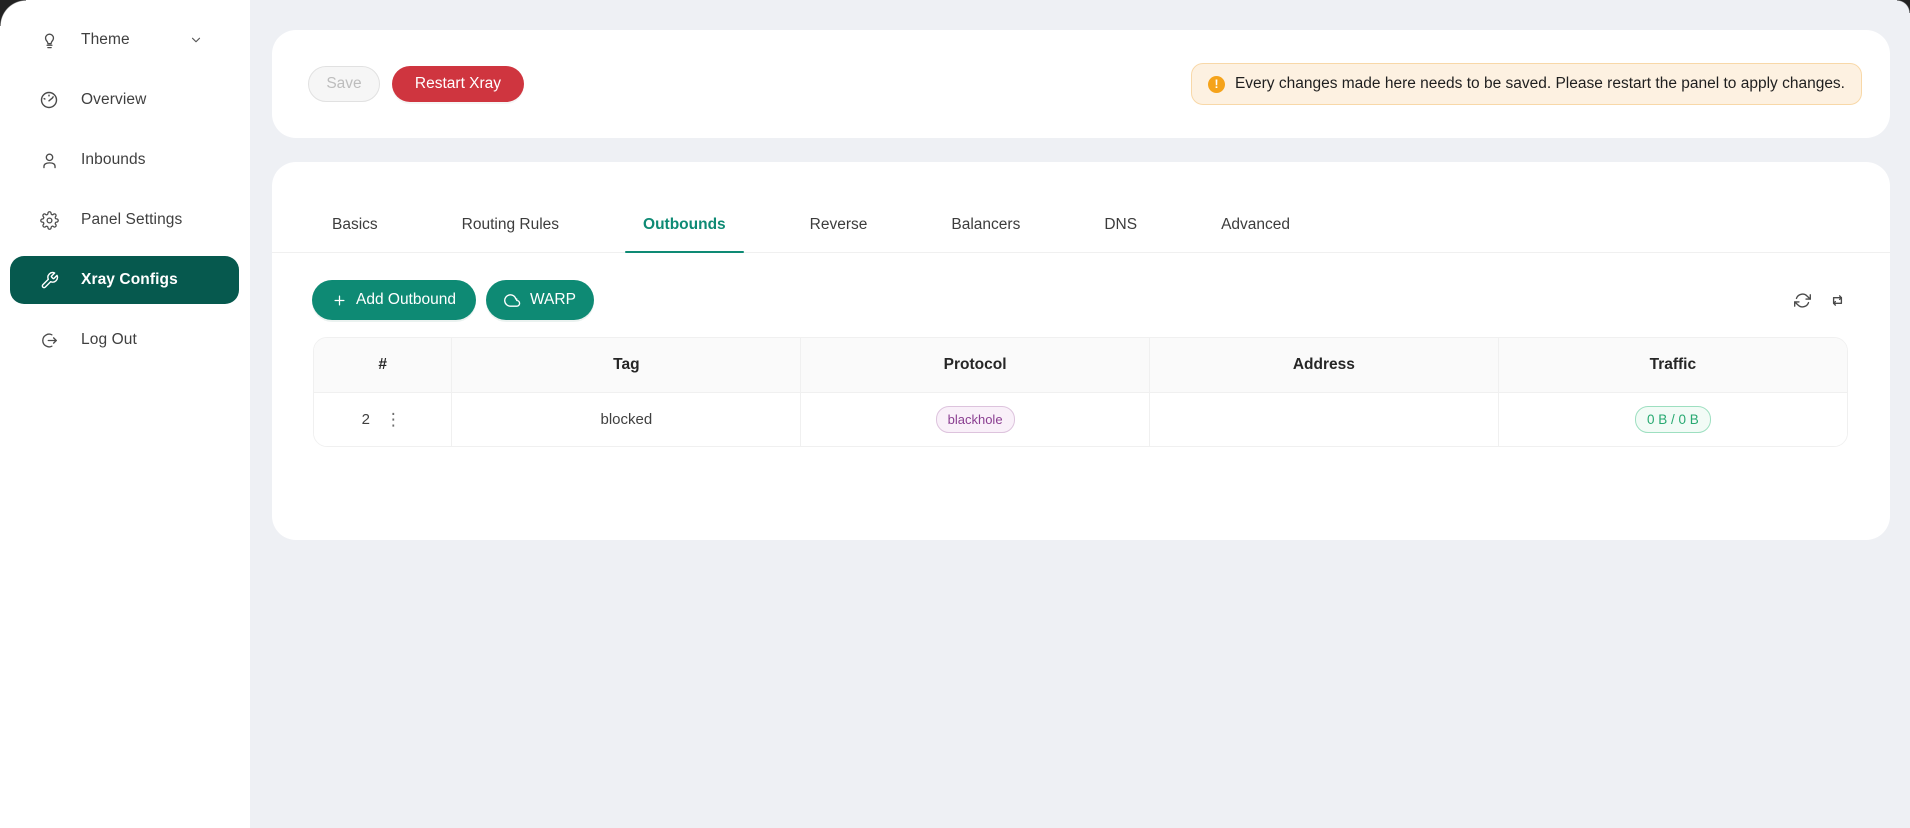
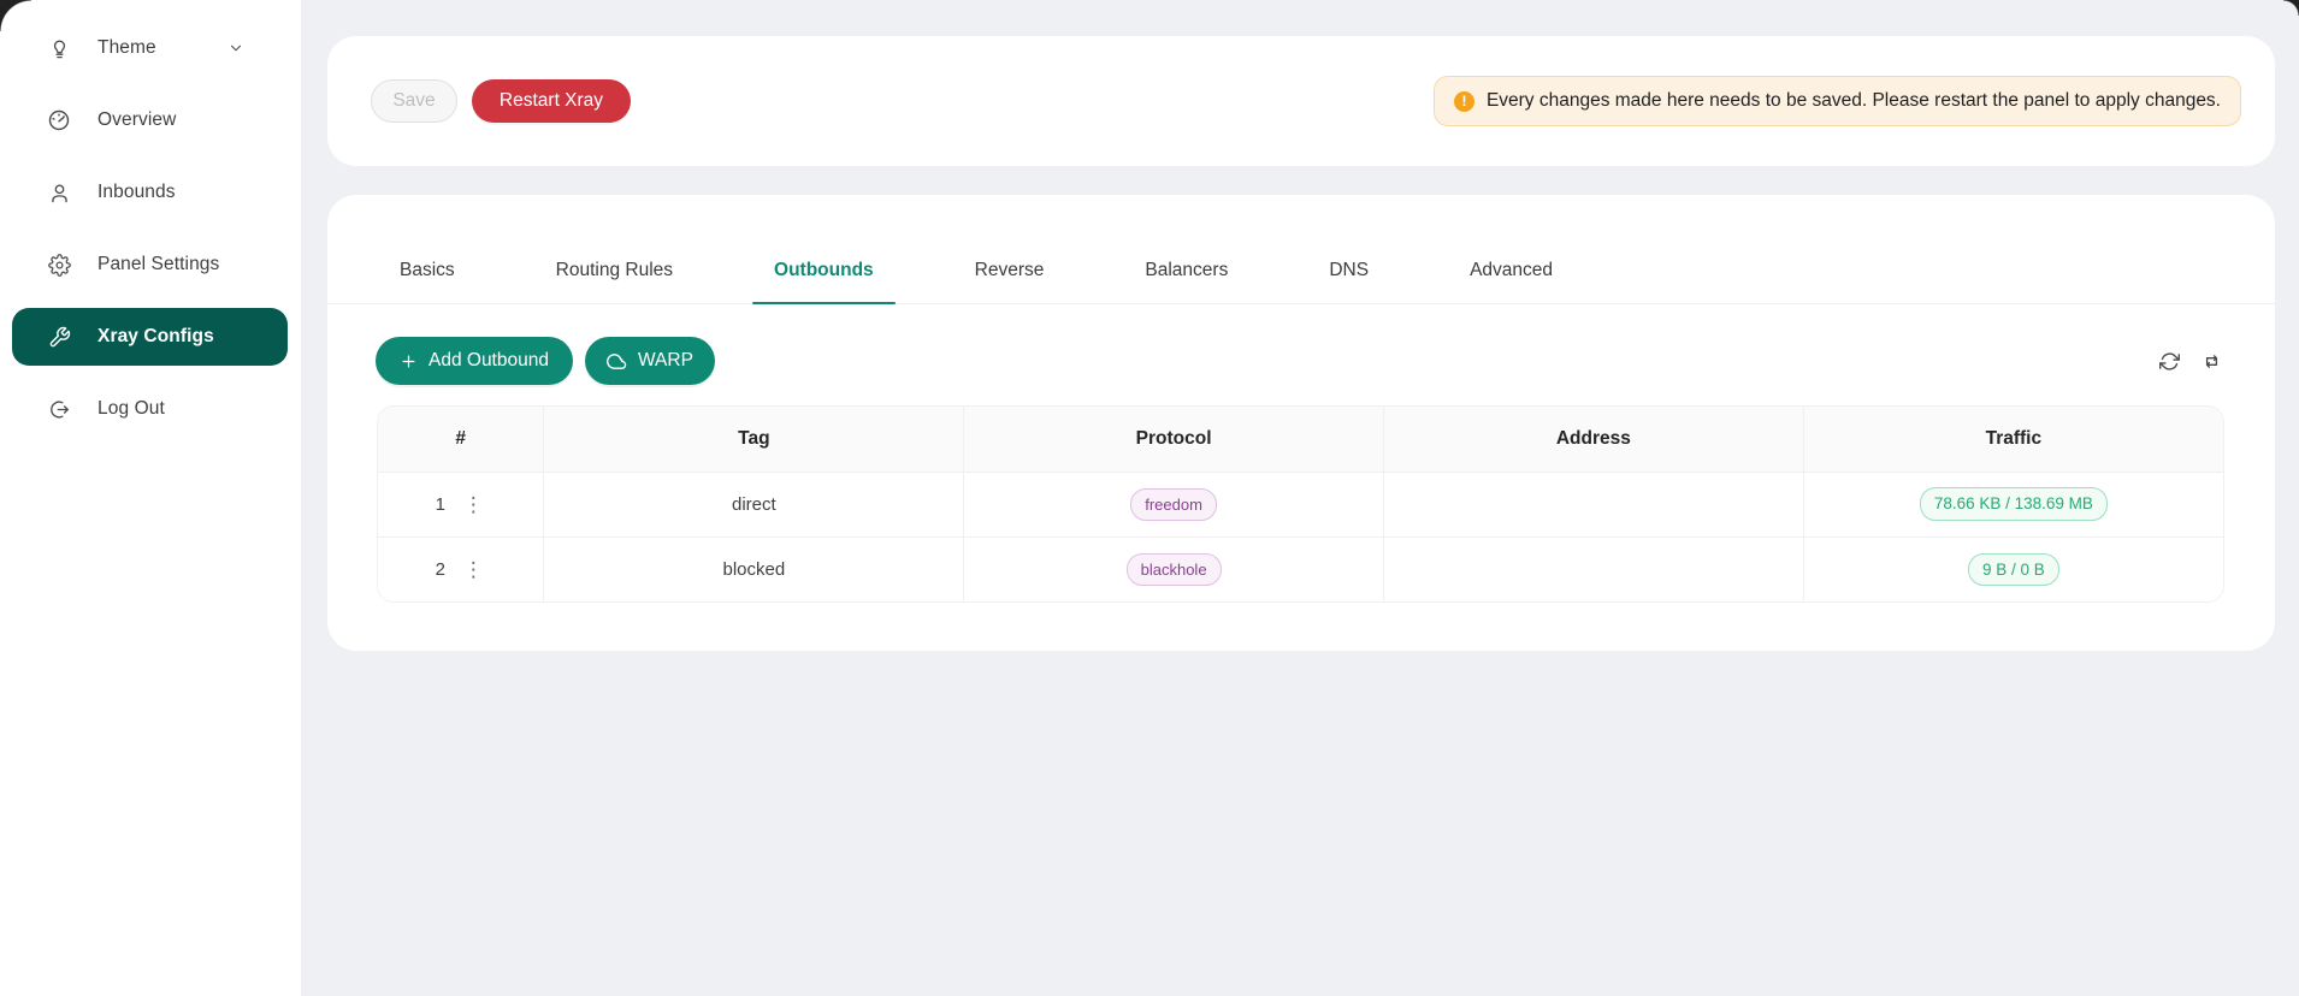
  Theme
  Overview
  Inbounds
  Panel Settings
  Xray Configs
  Log Out
  Save
  Restart Xray
  !
  Every changes made here needs to be saved. Please restart the panel to apply changes.
  Basics
  Routing Rules
  Outbounds
  Reverse
  Balancers
  DNS
  Advanced
  Add Outbound
  WARP
  #	Tag	Protocol	Address	Traffic
+ 1 ⋮	direct	freedom		78.66 KB / 138.69 MB
- 2 ⋮	blocked	blackhole		0 B / 0 B
+ 2 ⋮	blocked	blackhole		9 B / 0 B
